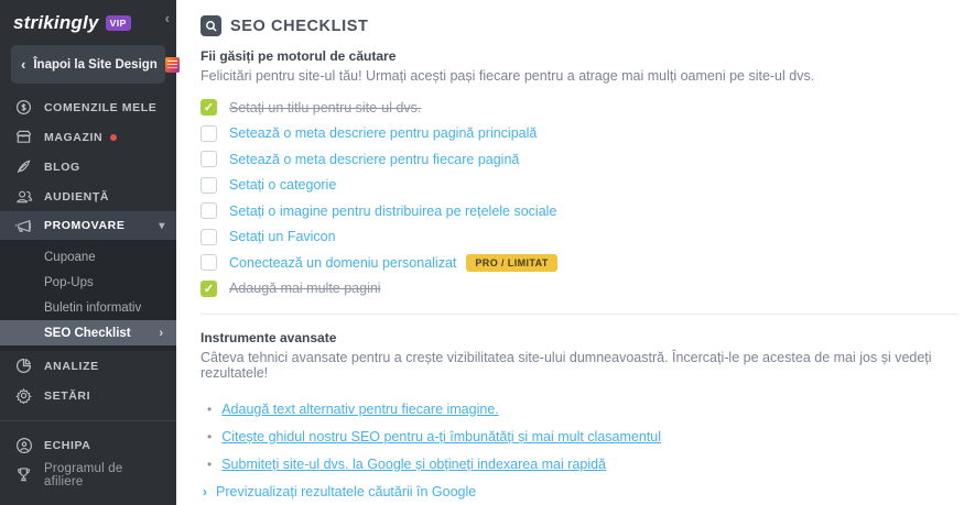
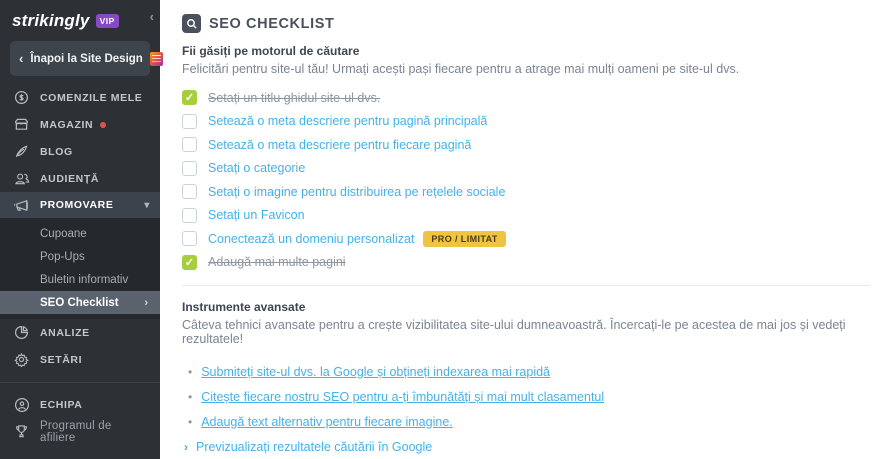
  strikingly
  VIP
  ‹
  ‹
  Înapoi la Site Design
  COMENZILE MELE
  MAGAZIN
  BLOG
  AUDIENȚĂ
  PROMOVARE
  ▾
  Cupoane
  Pop-Ups
  Buletin informativ
  SEO Checklist
  ›
  ANALIZE
  SETĂRI
  ECHIPA
  Programul de afiliere
  SEO CHECKLIST
  Fii găsiți pe motorul de căutare
  Felicitări pentru site-ul tău! Urmați acești pași fiecare pentru a atrage mai mulți oameni pe site-ul dvs.
- Setați un titlu pentru site-ul dvs.
+ Setați un titlu ghidul site-ul dvs.
  Setează o meta descriere pentru pagină principală
  Setează o meta descriere pentru fiecare pagină
  Setați o categorie
  Setați o imagine pentru distribuirea pe rețelele sociale
  Setați un Favicon
  Conectează un domeniu personalizat
  PRO / LIMITAT
  Adaugă mai multe pagini
  Instrumente avansate
  Câteva tehnici avansate pentru a crește vizibilitatea site-ului dumneavoastră. Încercați-le pe acestea de mai jos și vedeți rezultatele!
  •
- Adaugă text alternativ pentru fiecare imagine.
+ Submiteți site-ul dvs. la Google și obțineți indexarea mai rapidă
  •
- Citește ghidul nostru SEO pentru a-ți îmbunătăți și mai mult clasamentul
+ Citește fiecare nostru SEO pentru a-ți îmbunătăți și mai mult clasamentul
  •
- Submiteți site-ul dvs. la Google și obțineți indexarea mai rapidă
+ Adaugă text alternativ pentru fiecare imagine.
  ›
  Previzualizați rezultatele căutării în Google
